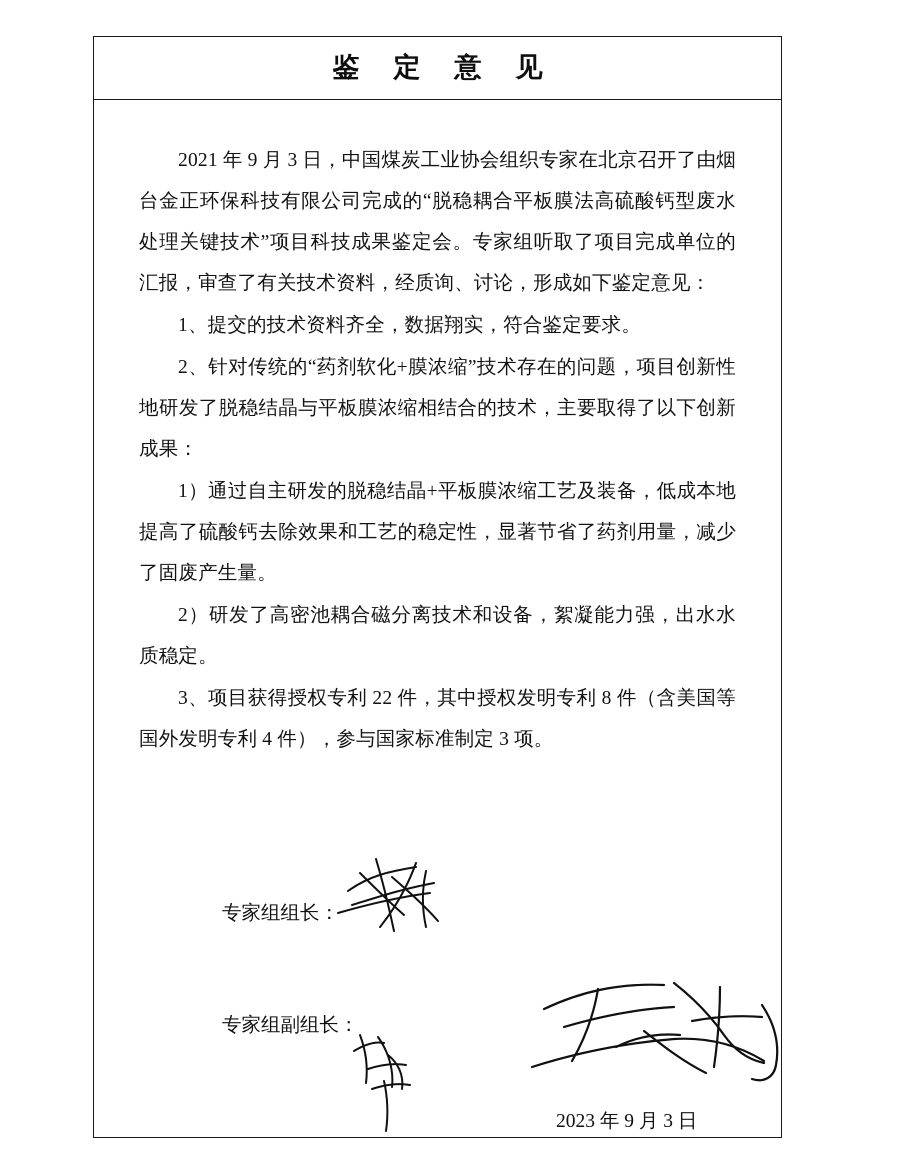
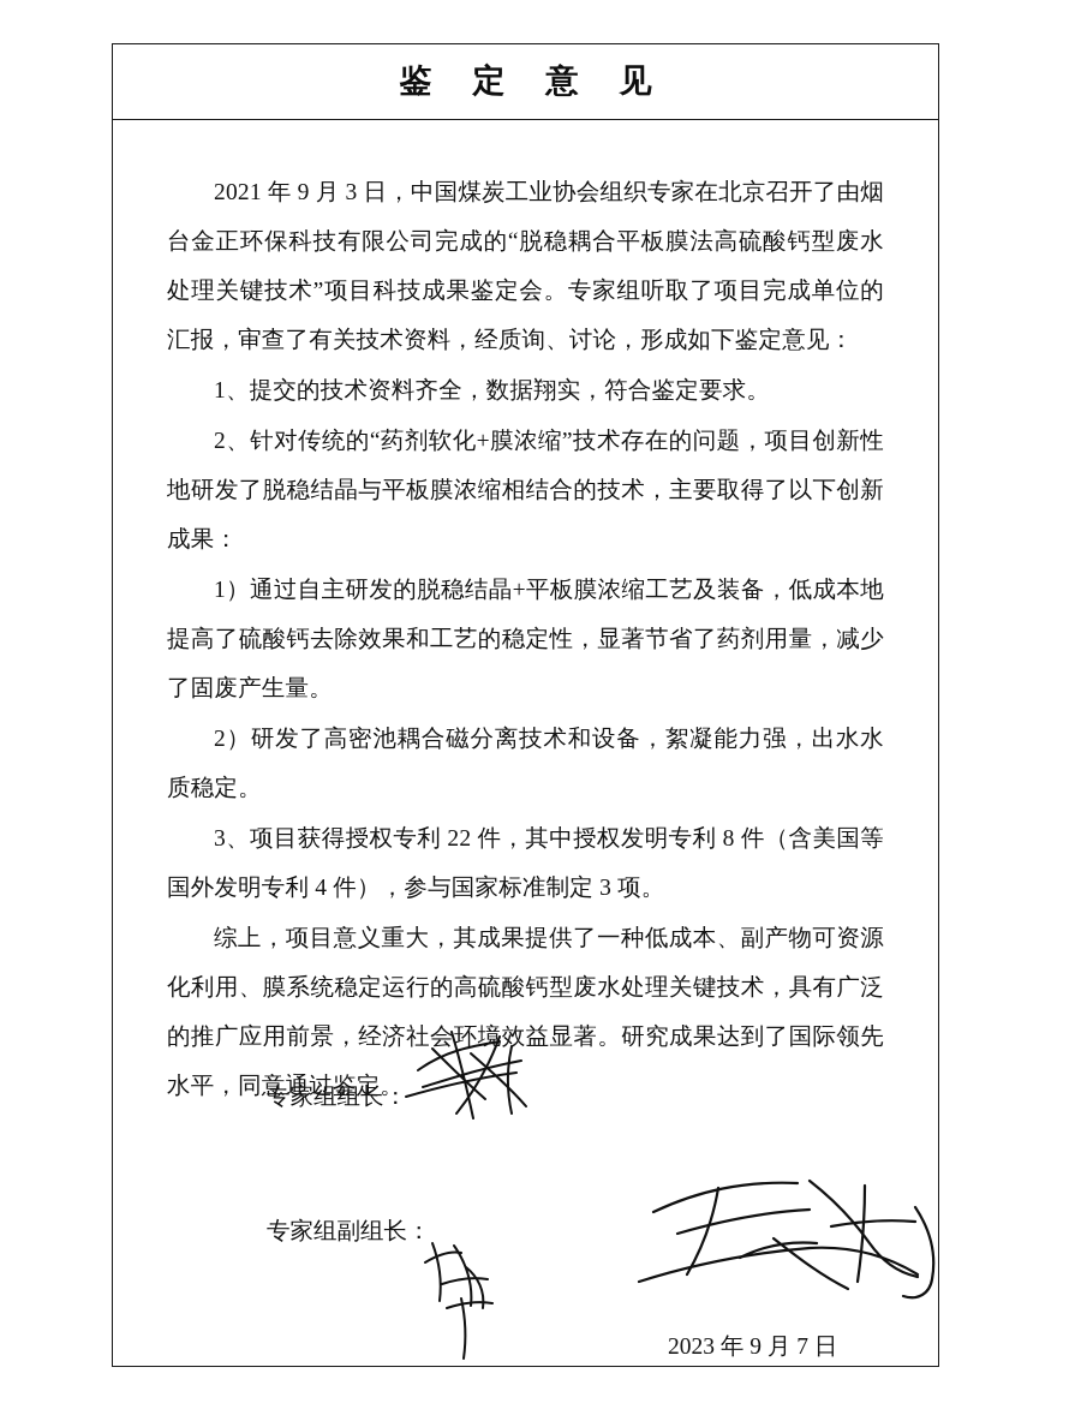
  鉴定意见
  2021 年 9 月 3 日，中国煤炭工业协会组织专家在北京召开了由烟台金正环保科技有限公司完成的“脱稳耦合平板膜法高硫酸钙型废水处理关键技术”项目科技成果鉴定会。专家组听取了项目完成单位的汇报，审查了有关技术资料，经质询、讨论，形成如下鉴定意见：
  1、提交的技术资料齐全，数据翔实，符合鉴定要求。
  2、针对传统的“药剂软化+膜浓缩”技术存在的问题，项目创新性地研发了脱稳结晶与平板膜浓缩相结合的技术，主要取得了以下创新成果：
  1）通过自主研发的脱稳结晶+平板膜浓缩工艺及装备，低成本地提高了硫酸钙去除效果和工艺的稳定性，显著节省了药剂用量，减少了固废产生量。
  2）研发了高密池耦合磁分离技术和设备，絮凝能力强，出水水质稳定。
  3、项目获得授权专利 22 件，其中授权发明专利 8 件（含美国等国外发明专利 4 件），参与国家标准制定 3 项。
+ 综上，项目意义重大，其成果提供了一种低成本、副产物可资源化利用、膜系统稳定运行的高硫酸钙型废水处理关键技术，具有广泛的推广应用前景，经济社会环境效益显著。研究成果达到了国际领先水平，同意通过鉴定。
  专家组组长：
  专家组副组长：
- 2023 年 9 月 3 日
+ 2023 年 9 月 7 日
